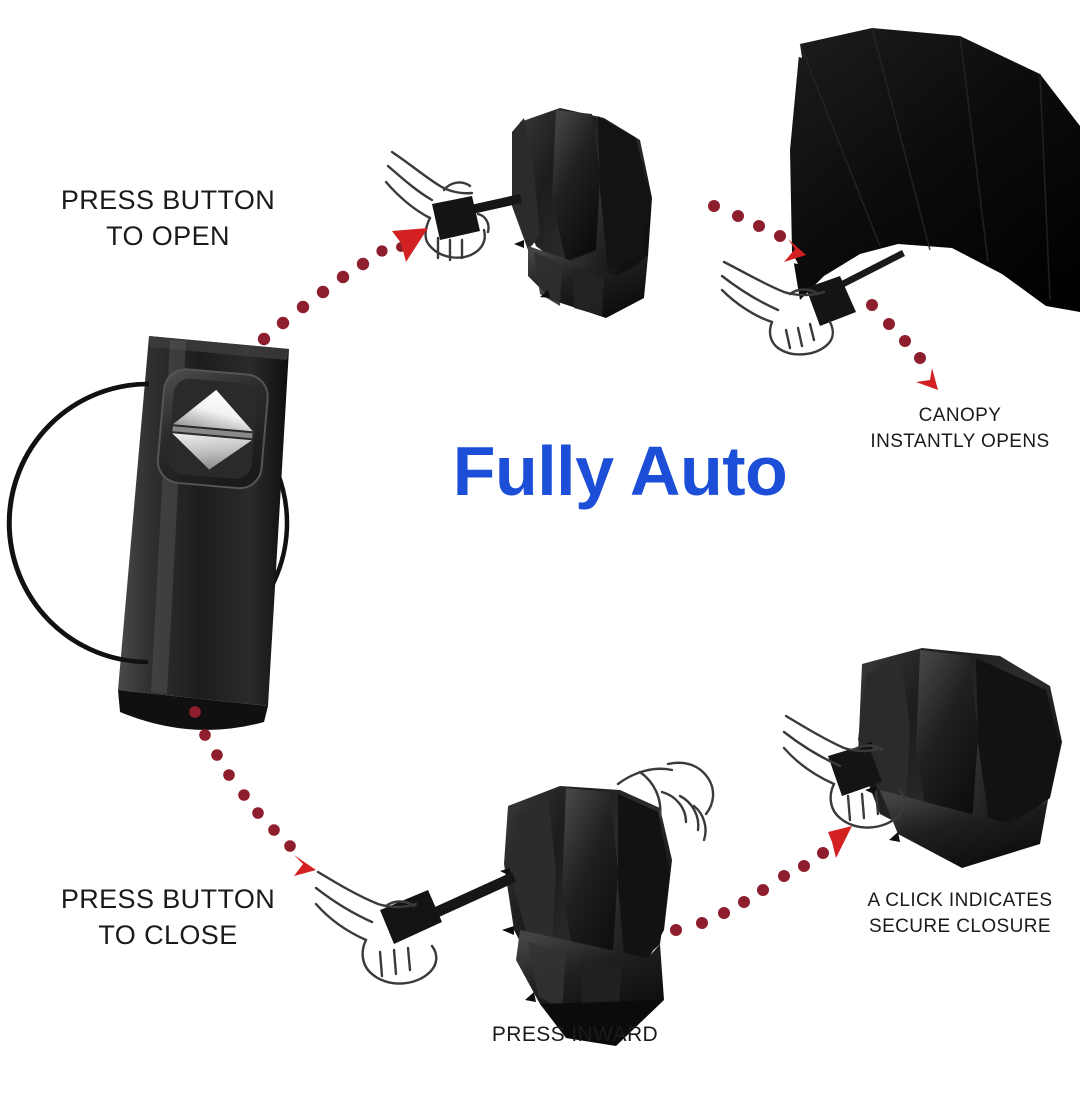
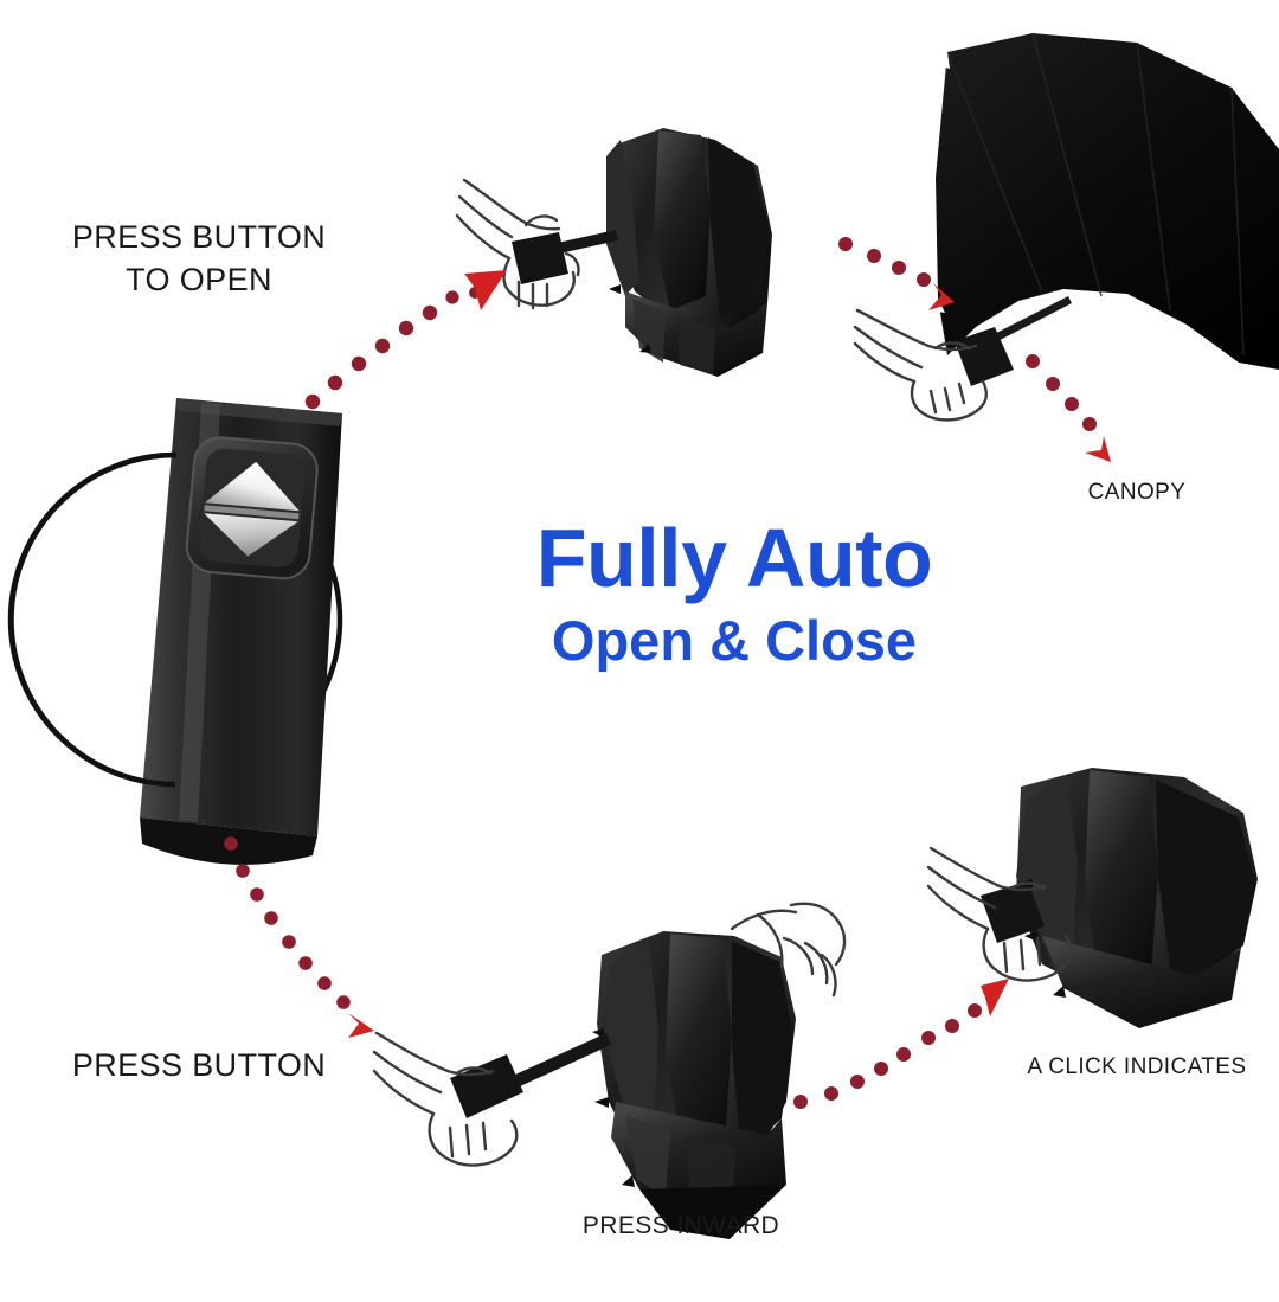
  Fully Auto
+ Open & Close
  PRESS BUTTON
  TO OPEN
  CANOPY
- INSTANTLY OPENS
  PRESS BUTTON
- TO CLOSE
  PRESS INWARD
  A CLICK INDICATES
- SECURE CLOSURE
